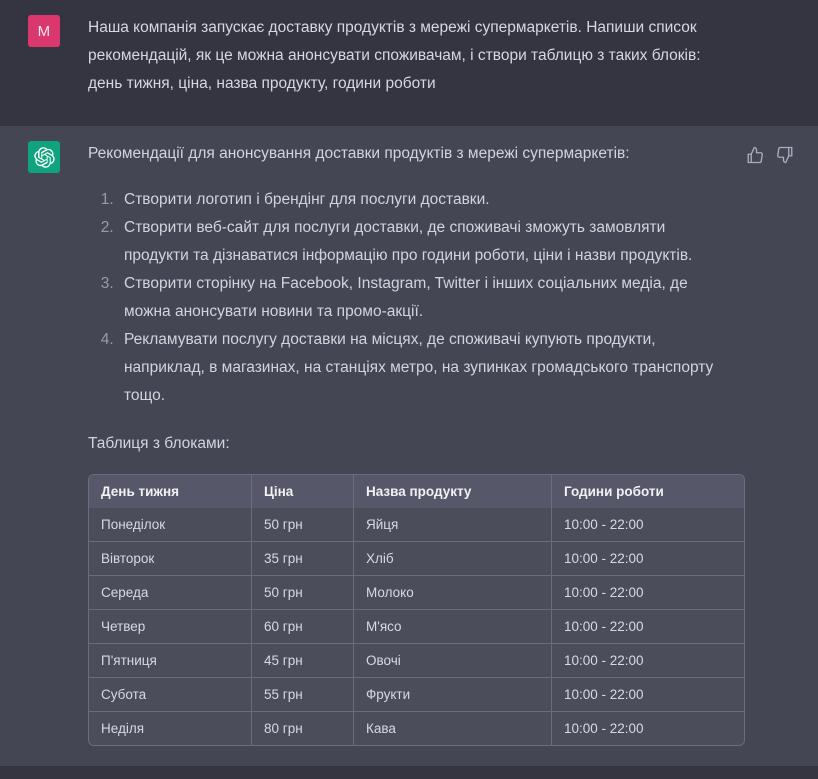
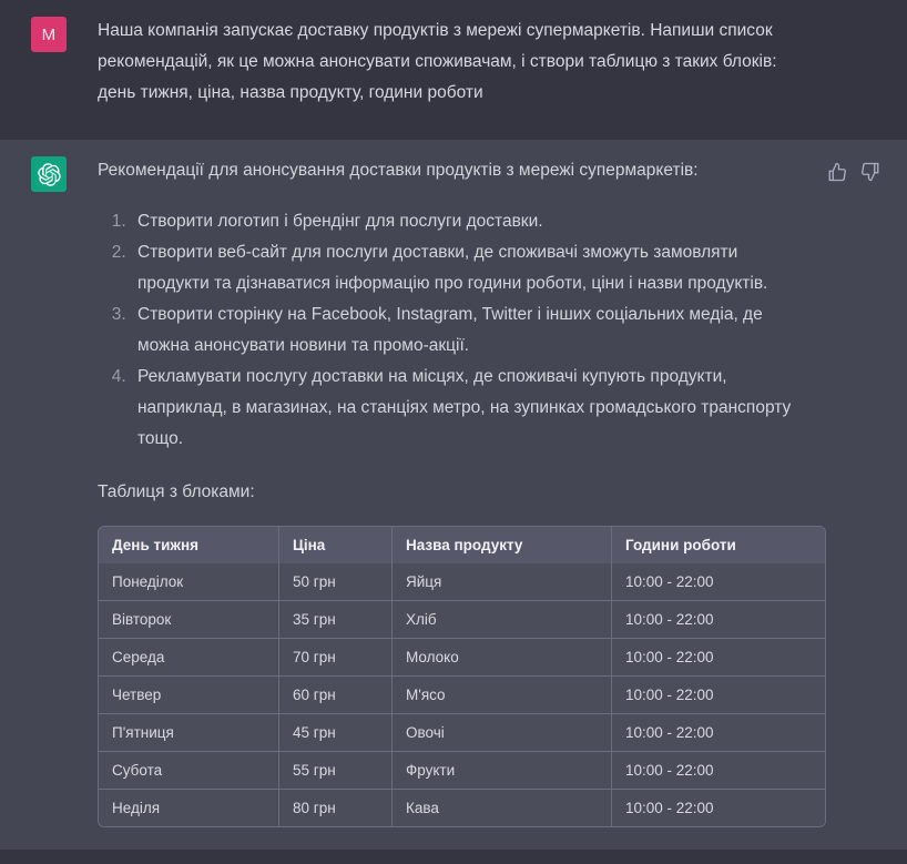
  M
  Наша компанія запускає доставку продуктів з мережі супермаркетів. Напиши список рекомендацій, як це можна анонсувати споживачам, і створи таблицю з таких блоків: день тижня, ціна, назва продукту, години роботи
  Рекомендації для анонсування доставки продуктів з мережі супермаркетів:
  Створити логотип і брендінг для послуги доставки.
  Створити веб-сайт для послуги доставки, де споживачі зможуть замовляти продукти та дізнаватися інформацію про години роботи, ціни і назви продуктів.
  Створити сторінку на Facebook, Instagram, Twitter і інших соціальних медіа, де можна анонсувати новини та промо-акції.
  Рекламувати послугу доставки на місцях, де споживачі купують продукти, наприклад, в магазинах, на станціях метро, на зупинках громадського транспорту тощо.
  Таблиця з блоками:
  День тижня	Ціна	Назва продукту	Години роботи
  Понеділок	50 грн	Яйця	10:00 - 22:00
  Вівторок	35 грн	Хліб	10:00 - 22:00
- Середа	50 грн	Молоко	10:00 - 22:00
+ Середа	70 грн	Молоко	10:00 - 22:00
  Четвер	60 грн	М'ясо	10:00 - 22:00
  П'ятниця	45 грн	Овочі	10:00 - 22:00
  Субота	55 грн	Фрукти	10:00 - 22:00
  Неділя	80 грн	Кава	10:00 - 22:00
